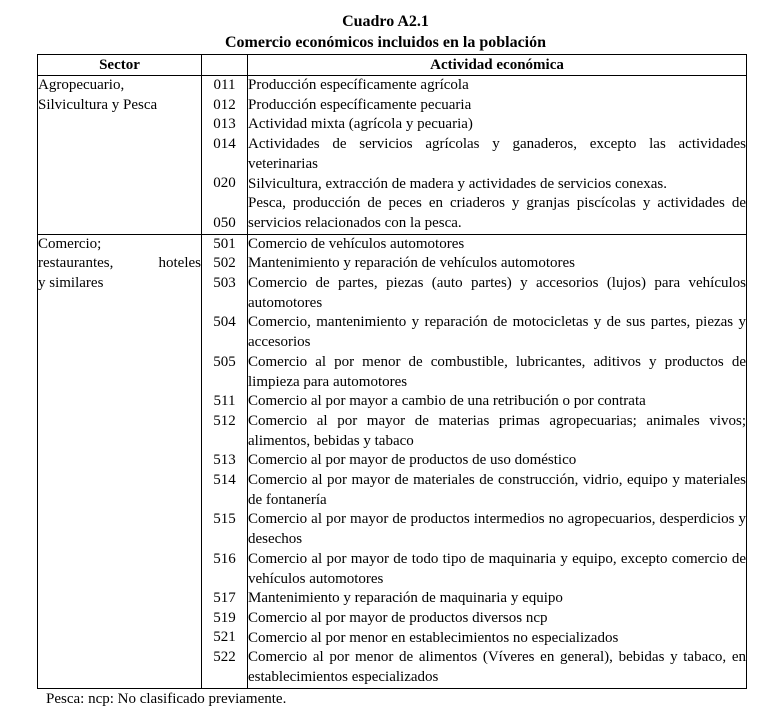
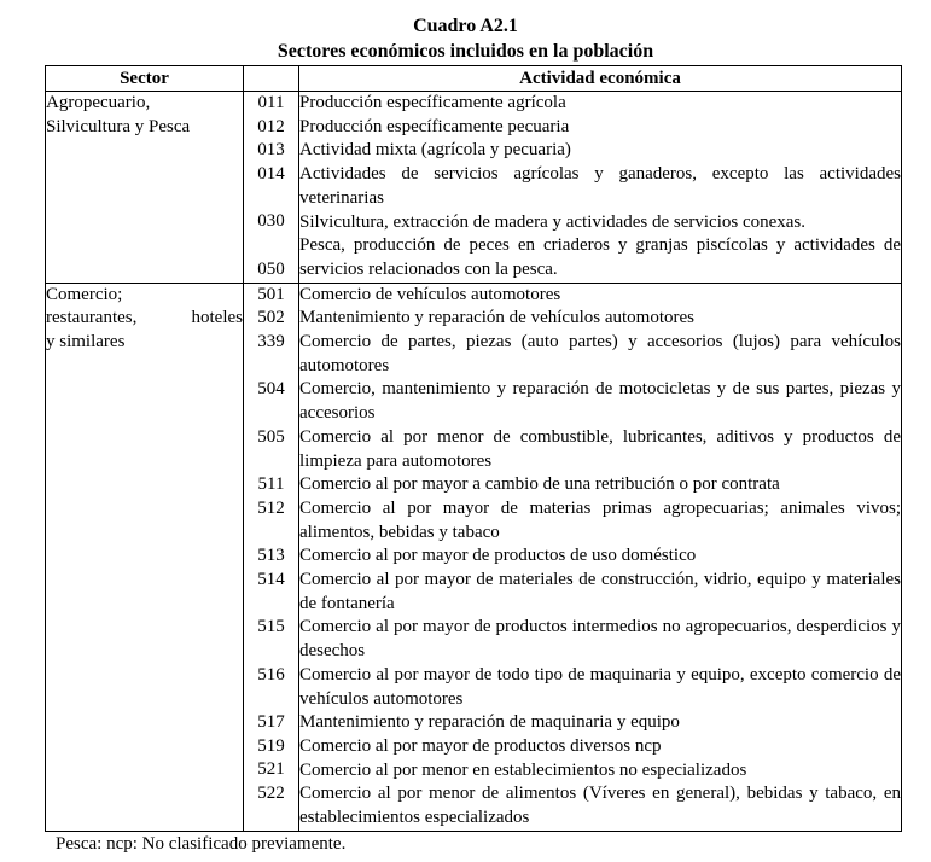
  Cuadro A2.1
- Comercio económicos incluidos en la población
+ Sectores económicos incluidos en la población
  Sector		Actividad económica
- Agropecuario,Silvicultura y Pesca	011012013014020050	Producción específicamente agrícolaProducción específicamente pecuariaActividad mixta (agrícola y pecuaria)Actividades de servicios agrícolas y ganaderos, excepto las actividades veterinariasSilvicultura, extracción de madera y actividades de servicios conexas.Pesca, producción de peces en criaderos y granjas piscícolas y actividades de servicios relacionados con la pesca.
+ Agropecuario,Silvicultura y Pesca	011012013014030050	Producción específicamente agrícolaProducción específicamente pecuariaActividad mixta (agrícola y pecuaria)Actividades de servicios agrícolas y ganaderos, excepto las actividades veterinariasSilvicultura, extracción de madera y actividades de servicios conexas.Pesca, producción de peces en criaderos y granjas piscícolas y actividades de servicios relacionados con la pesca.
- Comercio;restaurantes, hotelesy similares	501502503504505511512513514515516517519521522	Comercio de vehículos automotoresMantenimiento y reparación de vehículos automotoresComercio de partes, piezas (auto partes) y accesorios (lujos) para vehículos automotoresComercio, mantenimiento y reparación de motocicletas y de sus partes, piezas y accesoriosComercio al por menor de combustible, lubricantes, aditivos y productos de limpieza para automotoresComercio al por mayor a cambio de una retribución o por contrataComercio al por mayor de materias primas agropecuarias; animales vivos; alimentos, bebidas y tabacoComercio al por mayor de productos de uso domésticoComercio al por mayor de materiales de construcción, vidrio, equipo y materiales de fontaneríaComercio al por mayor de productos intermedios no agropecuarios, desperdicios y desechosComercio al por mayor de todo tipo de maquinaria y equipo, excepto comercio de vehículos automotoresMantenimiento y reparación de maquinaria y equipoComercio al por mayor de productos diversos ncpComercio al por menor en establecimientos no especializadosComercio al por menor de alimentos (Víveres en general), bebidas y tabaco, en establecimientos especializados
+ Comercio;restaurantes, hotelesy similares	501502339504505511512513514515516517519521522	Comercio de vehículos automotoresMantenimiento y reparación de vehículos automotoresComercio de partes, piezas (auto partes) y accesorios (lujos) para vehículos automotoresComercio, mantenimiento y reparación de motocicletas y de sus partes, piezas y accesoriosComercio al por menor de combustible, lubricantes, aditivos y productos de limpieza para automotoresComercio al por mayor a cambio de una retribución o por contrataComercio al por mayor de materias primas agropecuarias; animales vivos; alimentos, bebidas y tabacoComercio al por mayor de productos de uso domésticoComercio al por mayor de materiales de construcción, vidrio, equipo y materiales de fontaneríaComercio al por mayor de productos intermedios no agropecuarios, desperdicios y desechosComercio al por mayor de todo tipo de maquinaria y equipo, excepto comercio de vehículos automotoresMantenimiento y reparación de maquinaria y equipoComercio al por mayor de productos diversos ncpComercio al por menor en establecimientos no especializadosComercio al por menor de alimentos (Víveres en general), bebidas y tabaco, en establecimientos especializados
  Pesca: ncp: No clasificado previamente.
